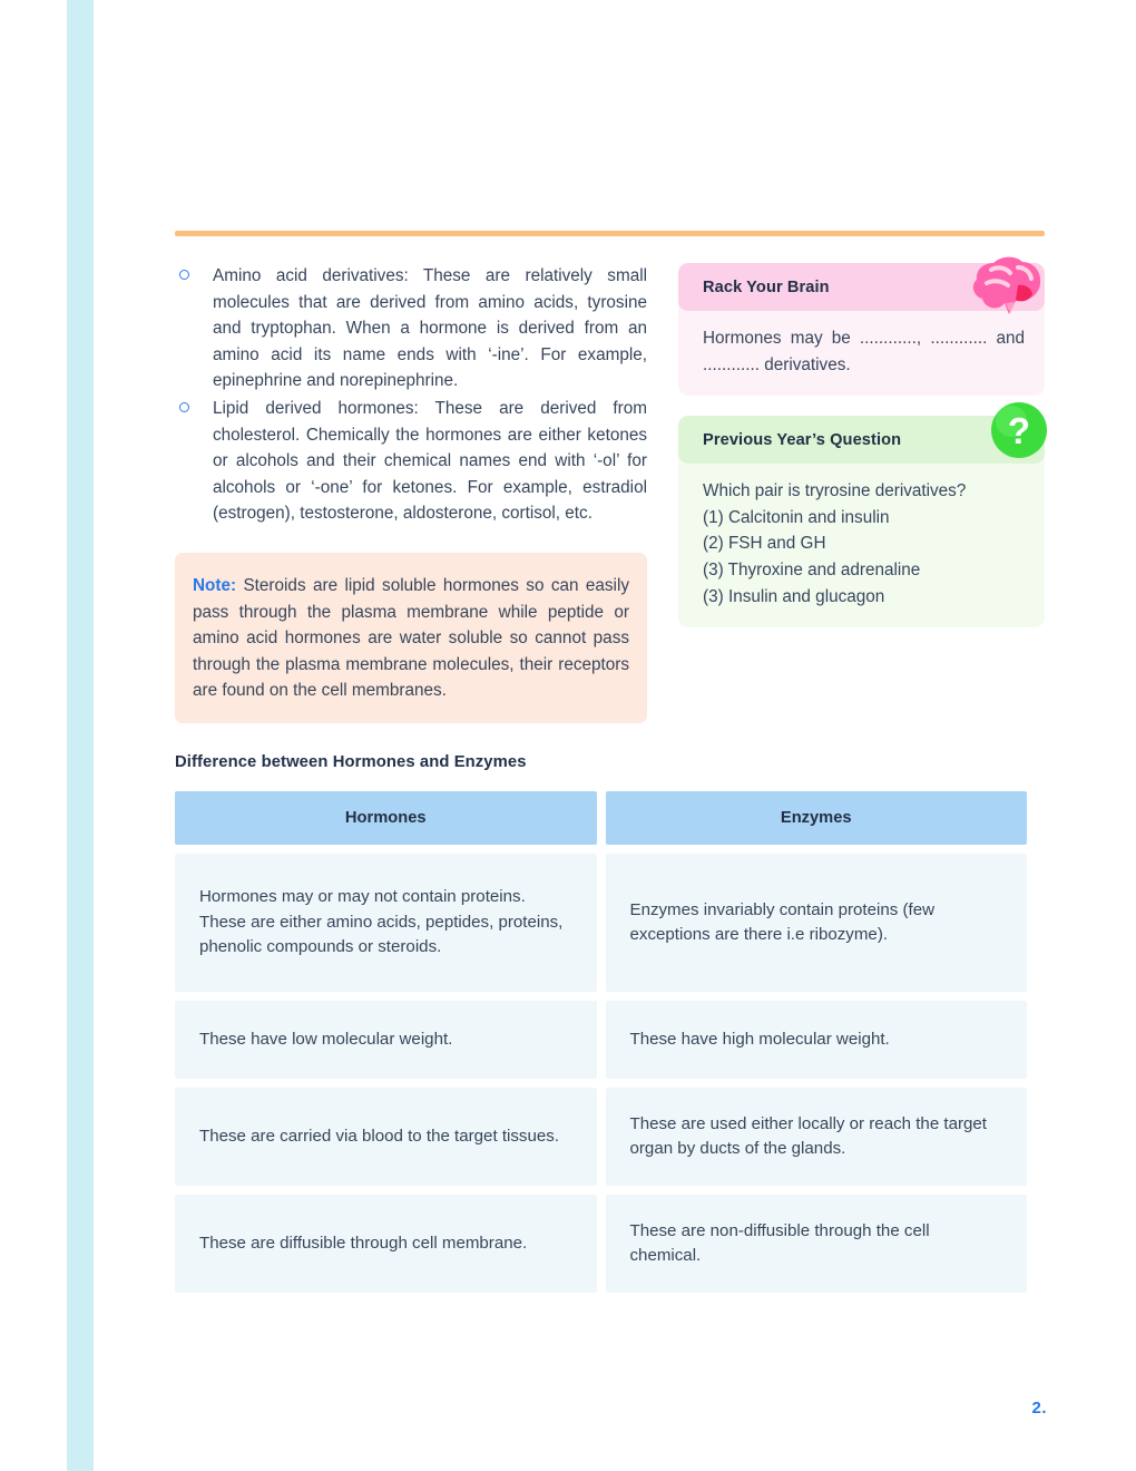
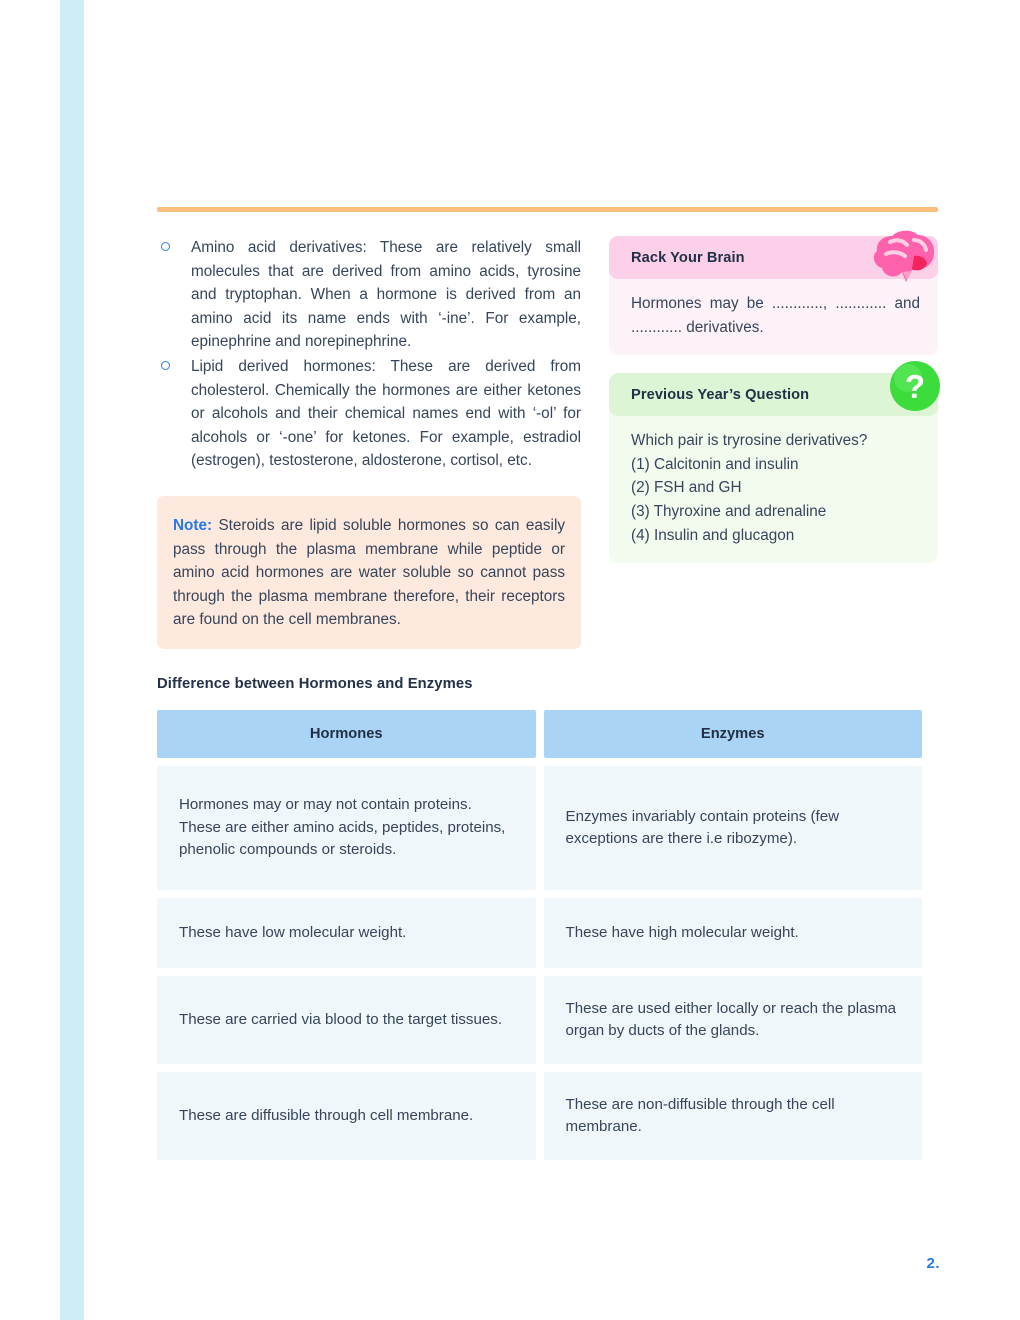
  Amino acid derivatives: These are relatively small molecules that are derived from amino acids, tyrosine and tryptophan. When a hormone is derived from an amino acid its name ends with ‘-ine’. For example, epinephrine and norepinephrine.
  Lipid derived hormones: These are derived from cholesterol. Chemically the hormones are either ketones or alcohols and their chemical names end with ‘-ol’ for alcohols or ‘-one’ for ketones. For example, estradiol (estrogen), testosterone, aldosterone, cortisol, etc.
- Note: Steroids are lipid soluble hormones so can easily pass through the plasma membrane while peptide or amino acid hormones are water soluble so cannot pass through the plasma membrane molecules, their receptors are found on the cell membranes.
+ Note: Steroids are lipid soluble hormones so can easily pass through the plasma membrane while peptide or amino acid hormones are water soluble so cannot pass through the plasma membrane therefore, their receptors are found on the cell membranes.
  Rack Your Brain
  Hormones may be ............, ............ and ............ derivatives.
  ?
  Previous Year’s Question
  Which pair is tryrosine derivatives?
  (1) Calcitonin and insulin
  (2) FSH and GH
  (3) Thyroxine and adrenaline
- (3) Insulin and glucagon
+ (4) Insulin and glucagon
  Difference between Hormones and Enzymes
  Hormones	Enzymes
  Hormones may or may not contain proteins. These are either amino acids, peptides, proteins, phenolic compounds or steroids.	Enzymes invariably contain proteins (few exceptions are there i.e ribozyme).
  These have low molecular weight.	These have high molecular weight.
- These are carried via blood to the target tissues.	These are used either locally or reach the target organ by ducts of the glands.
+ These are carried via blood to the target tissues.	These are used either locally or reach the plasma organ by ducts of the glands.
- These are diffusible through cell membrane.	These are non-diffusible through the cell chemical.
+ These are diffusible through cell membrane.	These are non-diffusible through the cell membrane.
  2.
